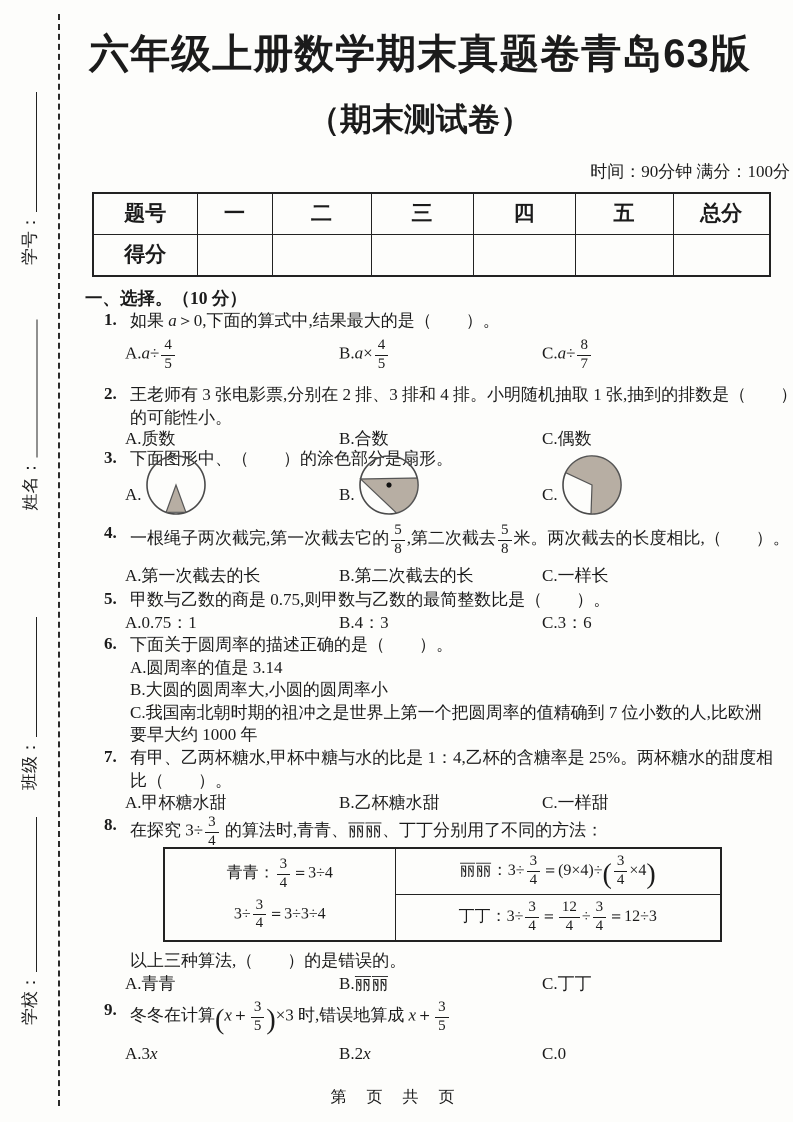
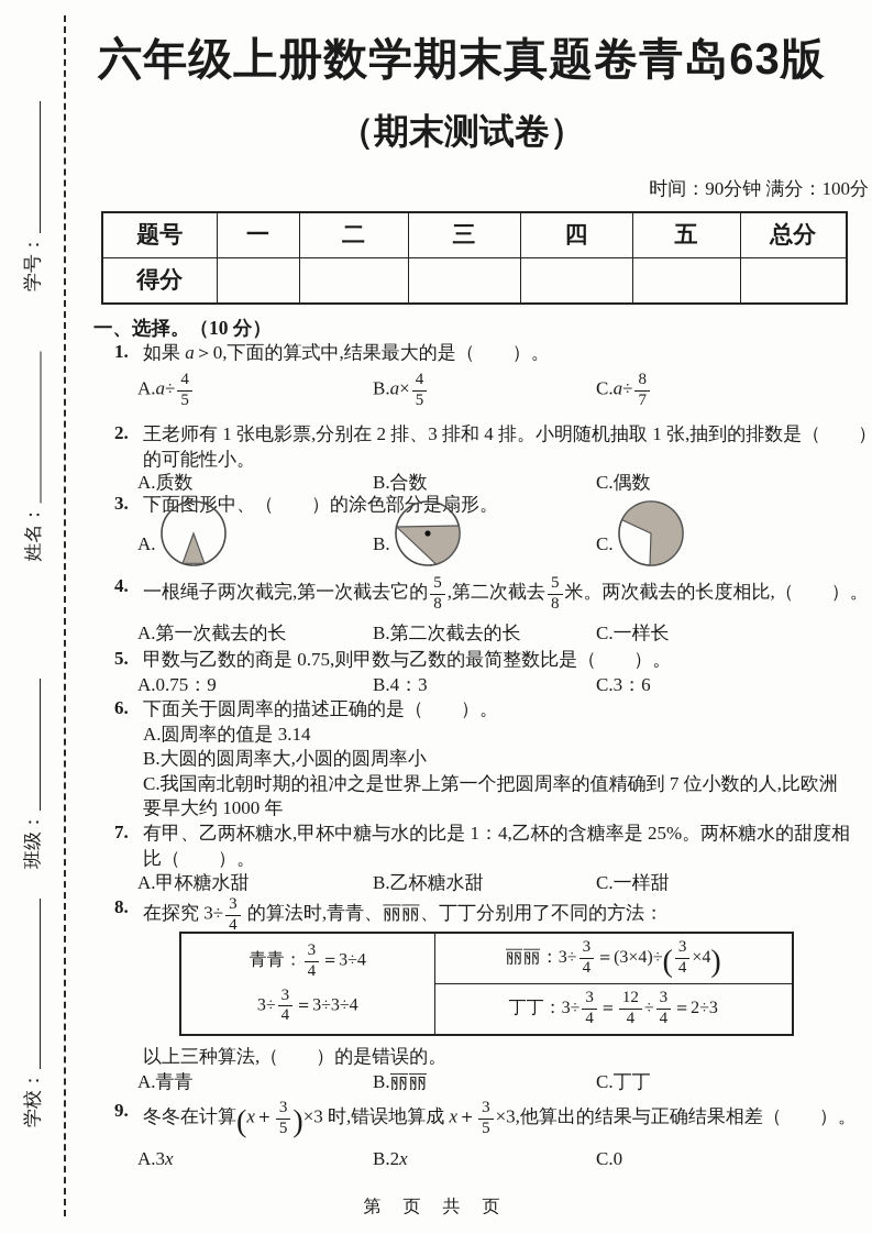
  六年级上册数学期末真题卷青岛63版
  （期末测试卷）
  时间：90分钟 满分：100分
  题号	一	二	三	四	五	总分
  得分
  一、选择。（10 分）
  1.
  如果 a＞0,下面的算式中,结果最大的是（ ）。
  A.a÷
  4
  5
  B.a×
  4
  5
  C.a÷
  8
  7
  2.
- 王老师有 3 张电影票,分别在 2 排、3 排和 4 排。小明随机抽取 1 张,抽到的排数是（ ）
+ 王老师有 1 张电影票,分别在 2 排、3 排和 4 排。小明随机抽取 1 张,抽到的排数是（ ）
  的可能性小。
  A.质数
  B.合数
  C.偶数
  3.
  下面图形中、（ ）的涂色部是扇形。
  A.
  B.
  C.
  4.
  一根绳子两次截完,第一次截去它的
  5
  8
  ,第二次截去
  5
  8
  米。两次截去的长度相比,（ ）。
  A.第一次截去的长
  B.第二次截去的长
  C.一样长
  5.
  甲数与乙数的商是 0.75,则甲数与乙数的最简整数比是（ ）。
- A.0.75：1
+ A.0.75：9
  B.4：3
  C.3：6
  6.
  下面关于圆周率的描述正确的是（ ）。
  A.圆周率的值是 3.14
  B.大圆的圆周率大,小圆的圆周率小
  C.我国南北朝时期的祖冲之是世界上第一个把圆周率的值精确到 7 位小数的人,比欧洲
  要早大约 1000 年
  7.
  有甲、乙两杯糖水,甲杯中糖与水的比是 1：4,乙杯的含糖率是 25%。两杯糖水的甜度相
  比（ ）。
  A.甲杯糖水甜
  B.乙杯糖水甜
  C.一样甜
  8.
  在探究 3÷
  3
  4
  的算法时,青青、丽丽、丁丁分别用了不同的方法：
- 青青：34＝3÷4 3÷34＝3÷3÷4	丽丽：3÷34＝(9×4)÷( 34×4)
+ 青青：34＝3÷4 3÷34＝3÷3÷4	丽丽：3÷34＝(3×4)÷( 34×4)
- 丁丁：3÷34＝124÷34＝12÷3
+ 丁丁：3÷34＝124÷34＝2÷3
  以上三种算法,（ ）的是错误的。
  A.青青
  B.丽丽
  C.丁丁
  9.
  冬冬在计算(x＋
  3
  5
  )×3 时,错误地算成 x＋
  3
  5
+ ×3,他算出的结果与正确结果相差（ ）。
  A.3x
  B.2x
  C.0
  第 页 共 页
